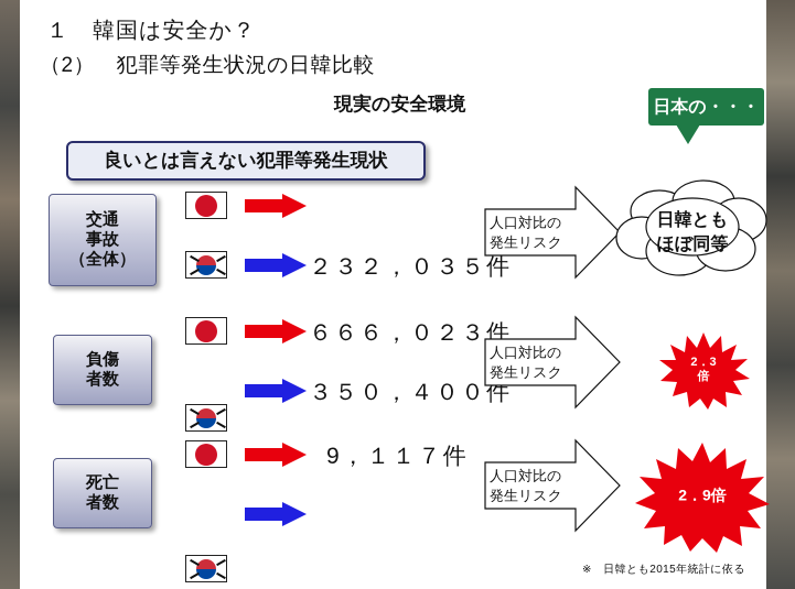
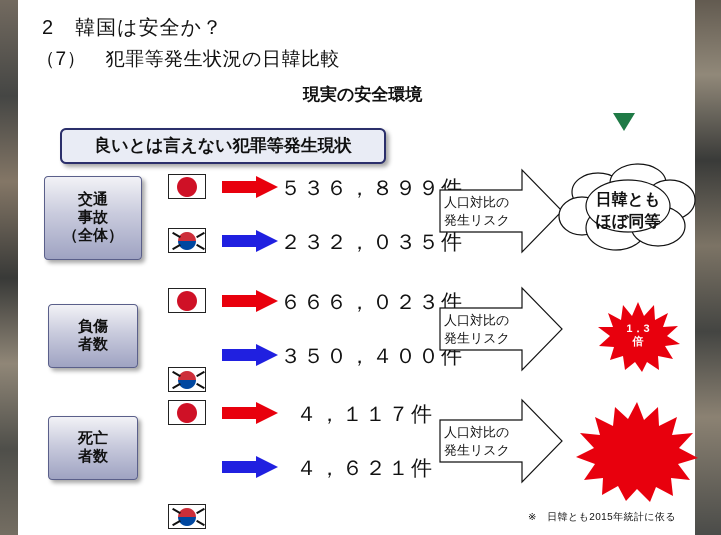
- １ 韓国は安全か？
+ 2 韓国は安全か？
- （2） 犯罪等発生状況の日韓比較
+ （7） 犯罪等発生状況の日韓比較
  現実の安全環境
- 日本の・・・
  良いとは言えない犯罪等発生現状
  交通
  事故
  （全体）
+ ５３６，８９９件
  ２３２，０３５件
  人口対比の
  発生リスク
  日韓とも
  ほぼ同等
  負傷
  者数
  ６６６，０２３件
  ３５０，４００件
  人口対比の
  発生リスク
- 2．3
+ 1．3
  倍
  死亡
  者数
- 9，１１７件
+ ４，１１７件
+ ４，６２１件
  人口対比の
  発生リスク
- 2．9倍
  ※ 日韓とも2015年統計に依る
